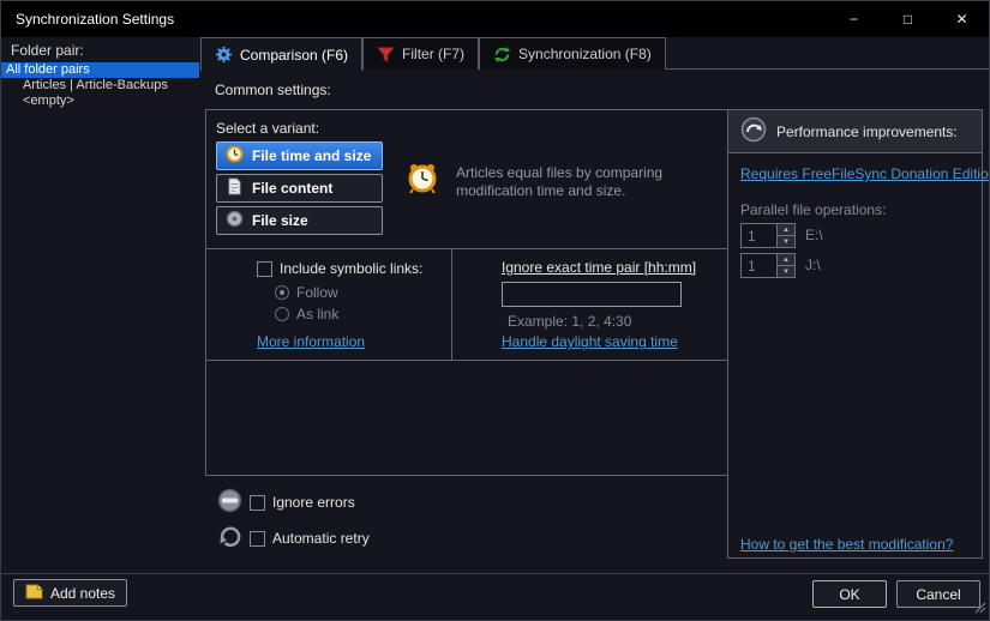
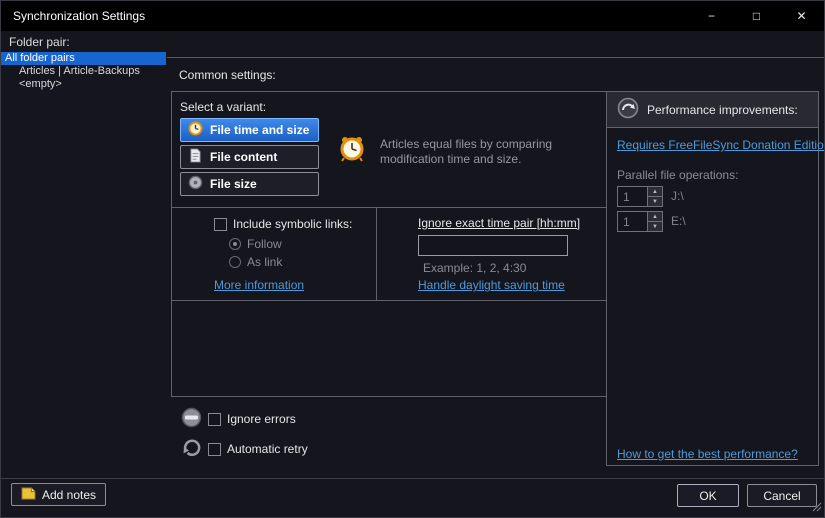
  Synchronization Settings
  −
  □
  ✕
  Folder pair:
  All folder pairs
  Articles | Article-Backups
  <empty>
- Comparison (F6)
- Filter (F7)
- Synchronization (F8)
  Common settings:
  Select a variant:
  File time and size
  File content
  File size
  Articles equal files by comparing modification time and size.
  Include symbolic links:
  Follow
  As link
  More information
  Ignore exact time pair [hh:mm]
  Example: 1, 2, 4:30
  Handle daylight saving time
  Performance improvements:
  Requires FreeFileSync Donation Editio
  Parallel file operations:
  1
- E:\
+ J:\
  1
- J:\
+ E:\
- How to get the best modification?
+ How to get the best performance?
  Ignore errors
  Automatic retry
  Add notes
  OK
  Cancel
